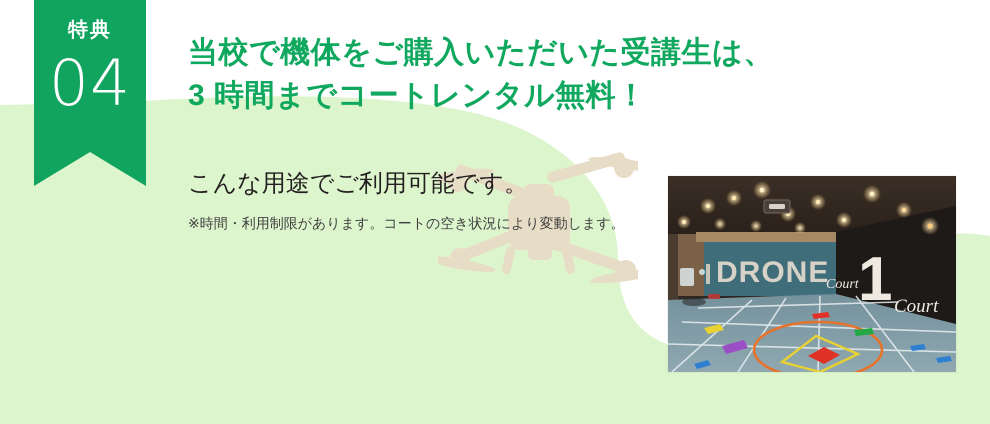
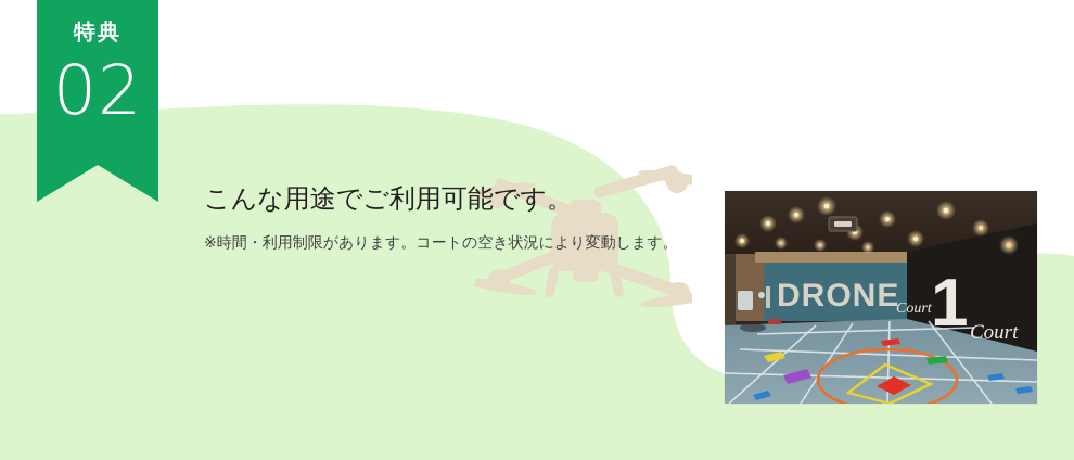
  特典
- 04
+ 02
- 当校で機体をご購入いただいた受講生は、
- 3 時間までコートレンタル無料！
  こんな用途でご利用可能です。
  ※時間・利用制限があります。コートの空き状況により変動します。
  DRONE
  1
  Court
  Court
